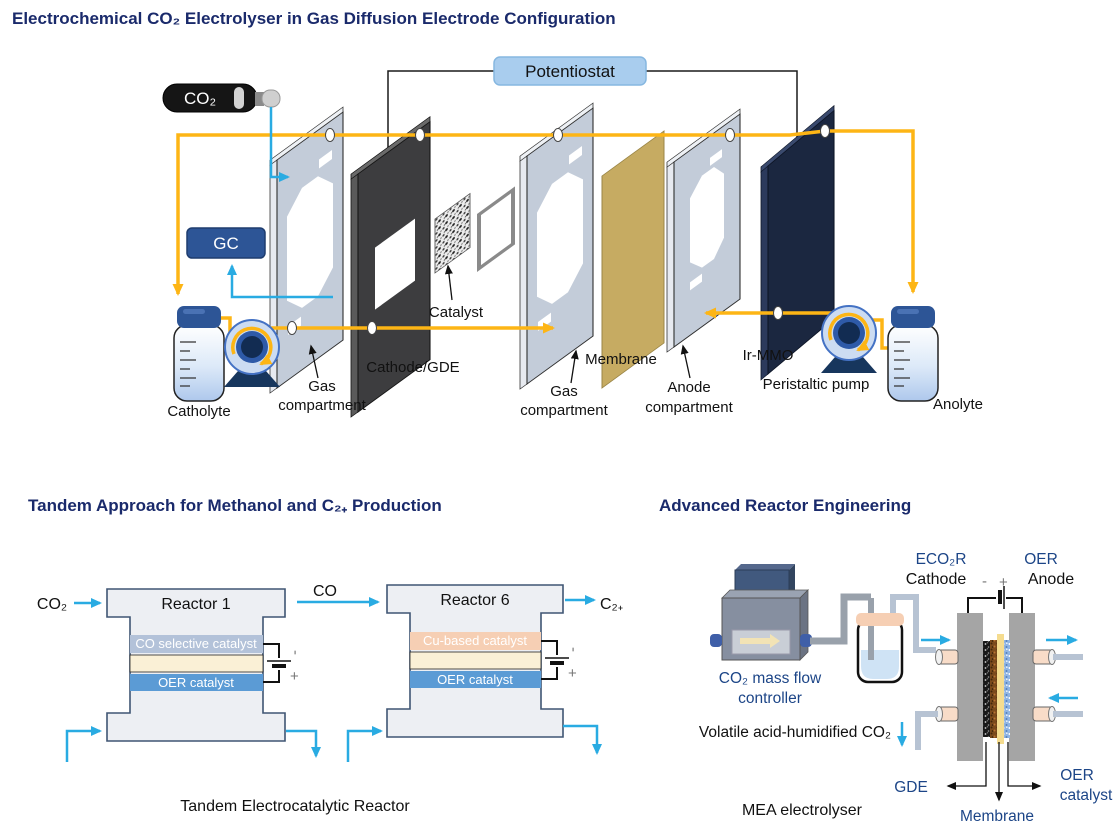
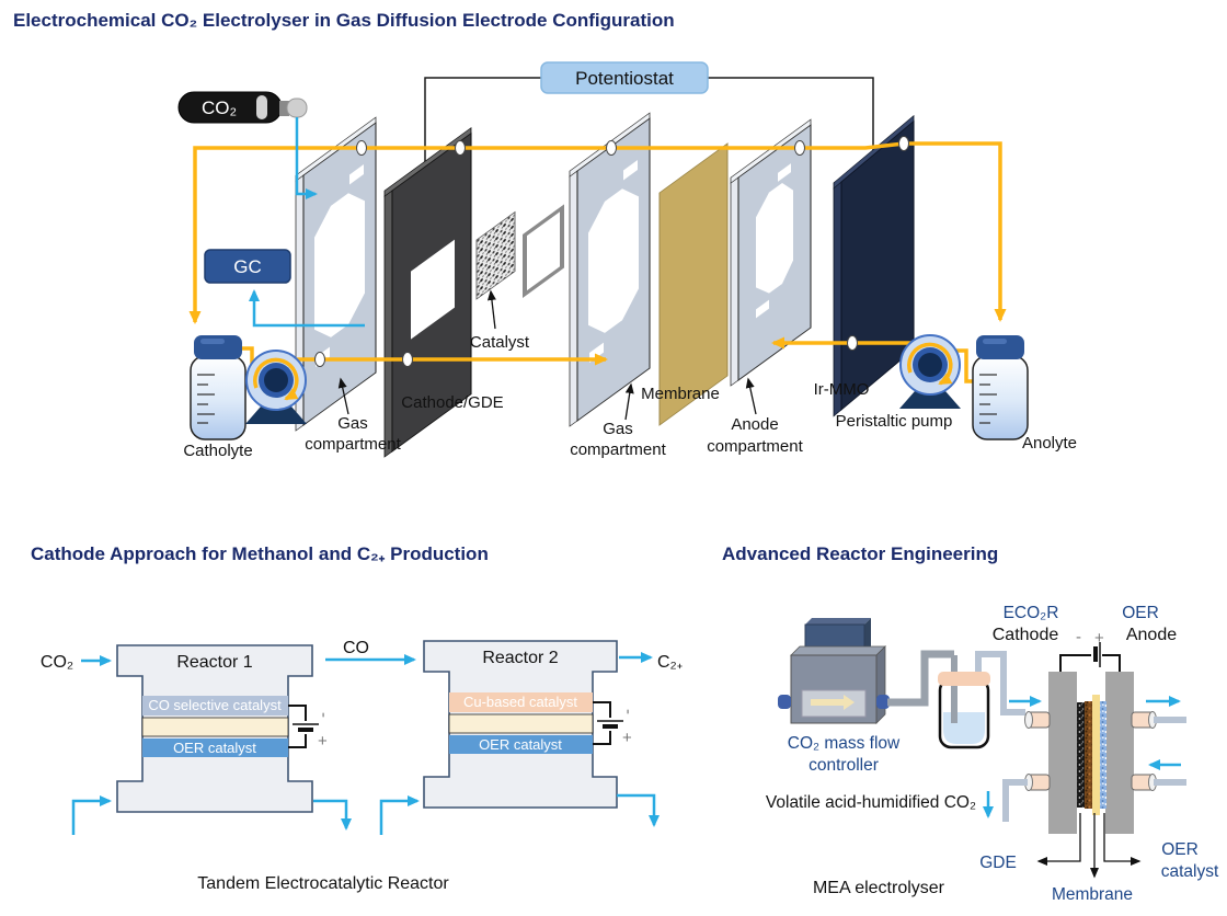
  Electrochemical CO₂ Electrolyser in Gas Diffusion Electrode Configuration
  CO₂
  GC
  Potentiostat
  Catholyte
  Gas
  compartment
  Cathode/GDE
  Catalyst
  Gas
  compartment
  Membrane
  Anode
  compartment
  Ir-MMO
  Peristaltic pump
  Anolyte
- Tandem Approach for Methanol and C₂₊ Production
+ Cathode Approach for Methanol and C₂₊ Production
  Reactor 1
  CO selective catalyst
  OER catalyst
  +
- Reactor 6
+ Reactor 2
  Cu-based catalyst
  OER catalyst
  +
  CO₂
  CO
  C₂₊
  Tandem Electrocatalytic Reactor
  Advanced Reactor Engineering
  CO₂ mass flow
  controller
  -
  +
  ECO₂R
  Cathode
  OER
  Anode
  Volatile acid-humidified CO₂
  GDE
  Membrane
  OER
  catalyst
  MEA electrolyser
